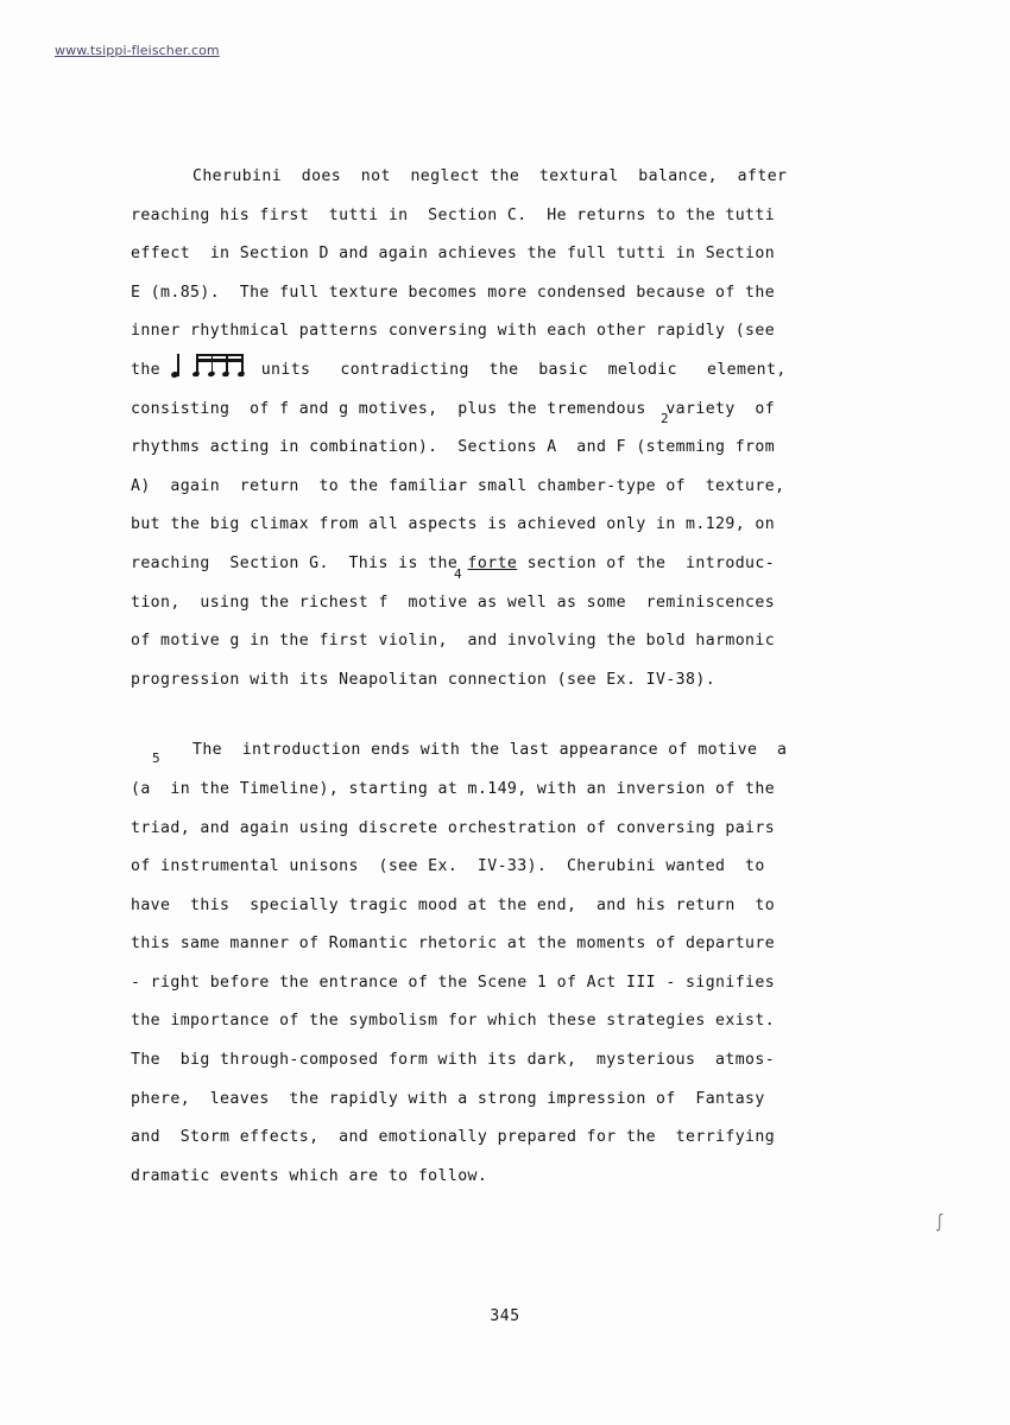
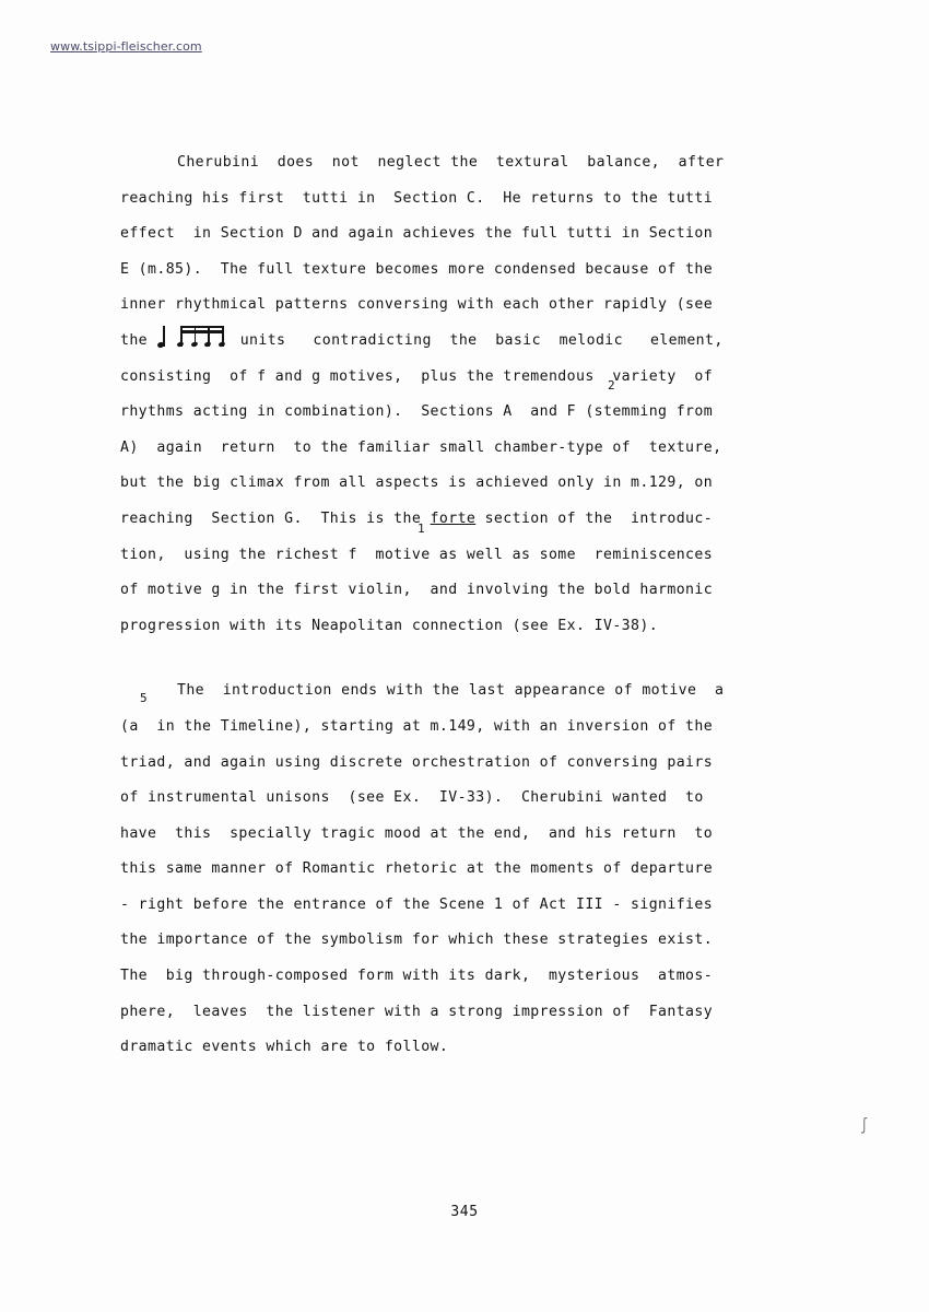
  www.tsippi-fleischer.com
  Cherubini does not neglect the textural balance, after
  reaching his first tutti in Section C. He returns to the tutti
  effect in Section D and again achieves the full tutti in Section
  E (m.85). The full texture becomes more condensed because of the
  inner rhythmical patterns conversing with each other rapidly (see
  the units contradicting the basic melodic element,
  consisting of f and g motives, plus the tremendous variety of
  rhythms acting in combination). Sections A and F (stemming from
  2
  A) again return to the familiar small chamber-type of texture,
  but the big climax from all aspects is achieved only in m.129, on
  reaching Section G. This is the forte section of the introduc-
  tion, using the richest f motive as well as some reminiscences
- 4
+ 1
  of motive g in the first violin, and involving the bold harmonic
  progression with its Neapolitan connection (see Ex. IV-38).
  The introduction ends with the last appearance of motive a
  5
  (a in the Timeline), starting at m.149, with an inversion of the
  triad, and again using discrete orchestration of conversing pairs
  of instrumental unisons (see Ex. IV-33). Cherubini wanted to
  have this specially tragic mood at the end, and his return to
  this same manner of Romantic rhetoric at the moments of departure
  - right before the entrance of the Scene 1 of Act III - signifies
  the importance of the symbolism for which these strategies exist.
  The big through-composed form with its dark, mysterious atmos-
- phere, leaves the rapidly with a strong impression of Fantasy
+ phere, leaves the listener with a strong impression of Fantasy
- and Storm effects, and emotionally prepared for the terrifying
  dramatic events which are to follow.
  345
  ʃ
